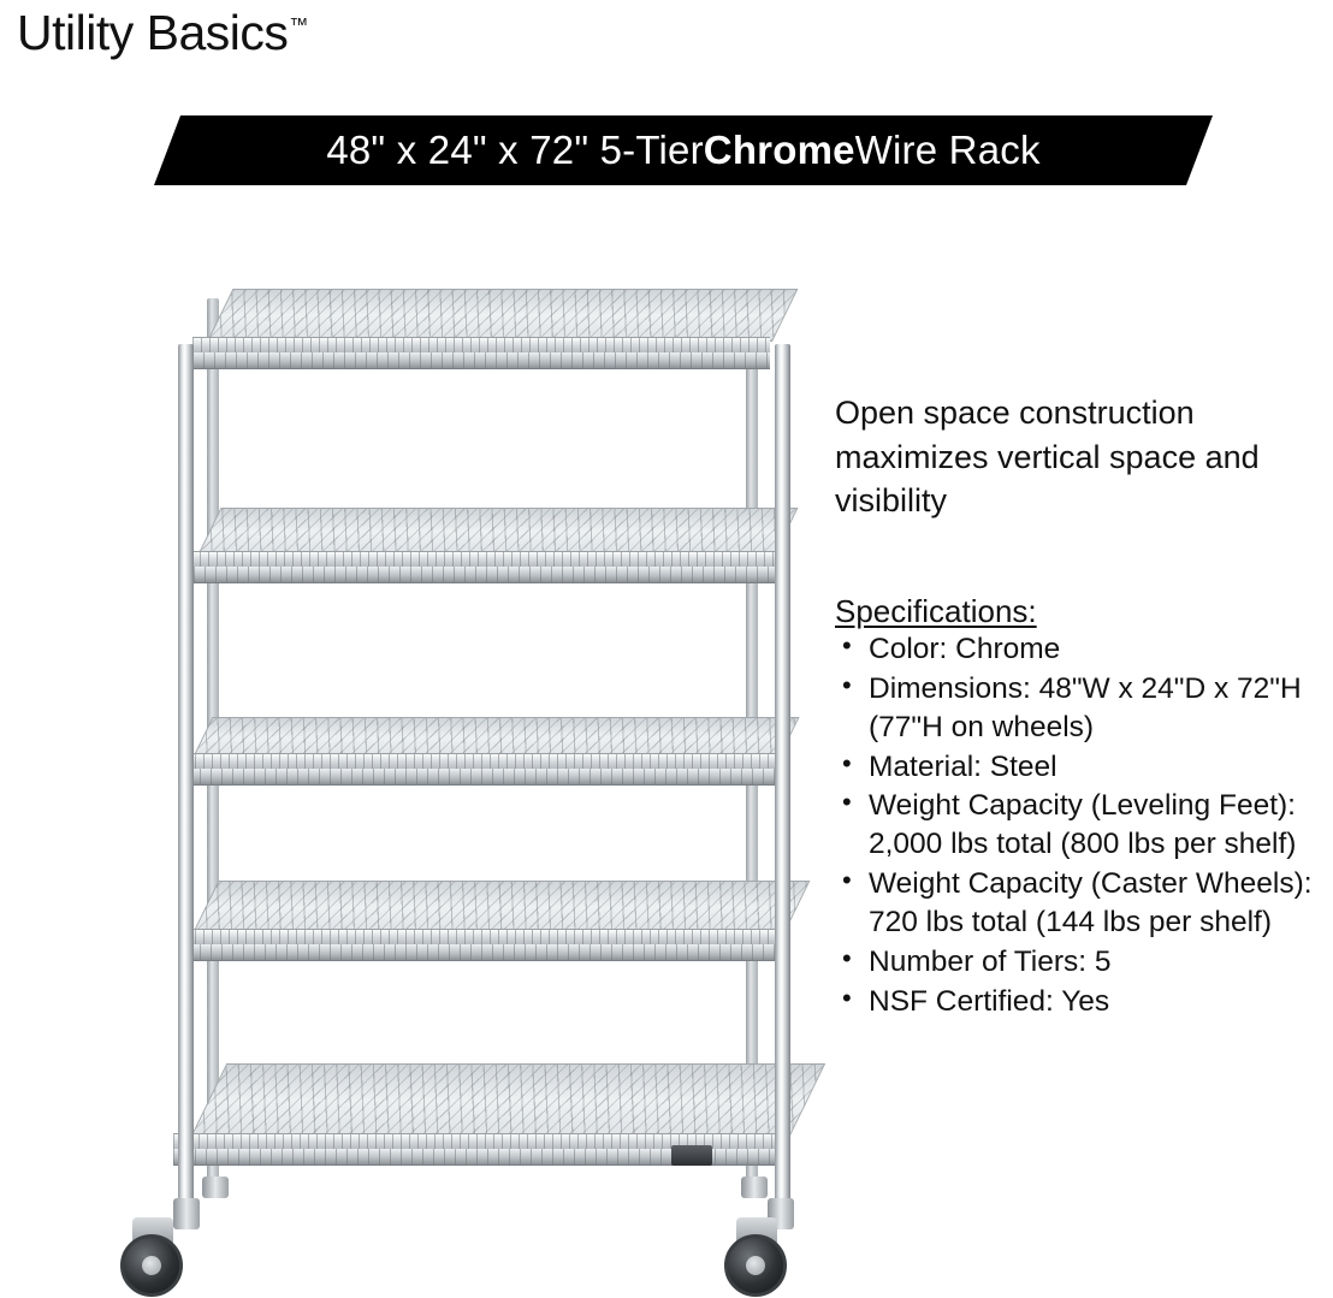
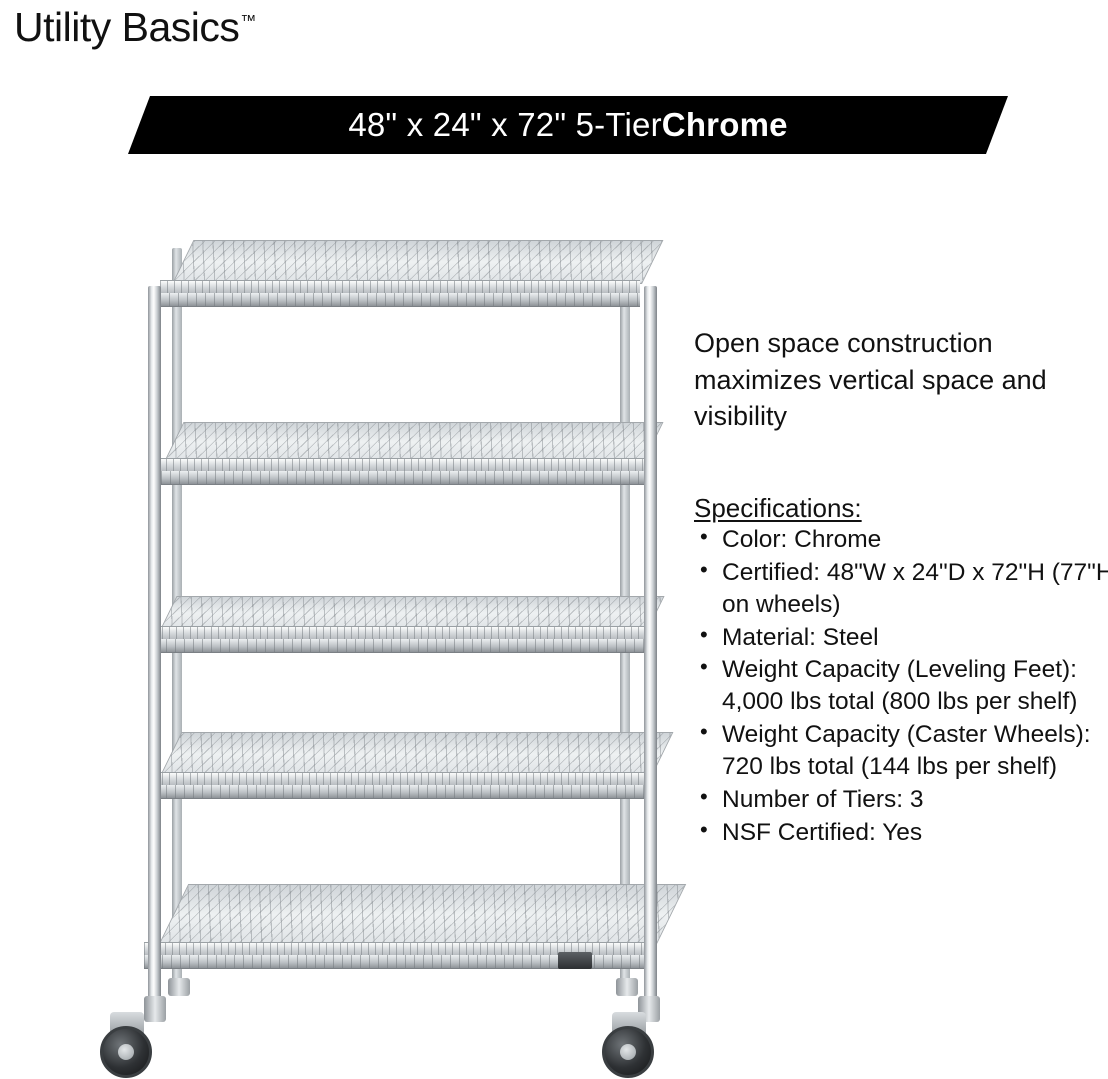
  Utility Basics™
  48" x 24" x 72" 5-Tier
  Chrome
- Wire Rack
  Open space construction maximizes vertical space and visibility
  Specifications:
  Color: Chrome
- Dimensions: 48"W x 24"D x 72"H (77"H on wheels)
+ Certified: 48"W x 24"D x 72"H (77"H on wheels)
  Material: Steel
- Weight Capacity (Leveling Feet): 2,000 lbs total (800 lbs per shelf)
+ Weight Capacity (Leveling Feet): 4,000 lbs total (800 lbs per shelf)
  Weight Capacity (Caster Wheels): 720 lbs total (144 lbs per shelf)
- Number of Tiers: 5
+ Number of Tiers: 3
  NSF Certified: Yes
